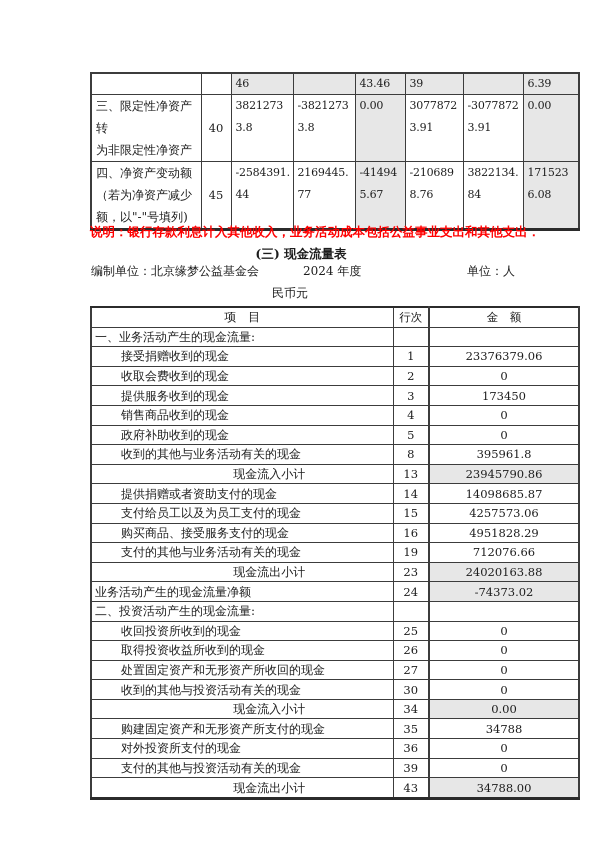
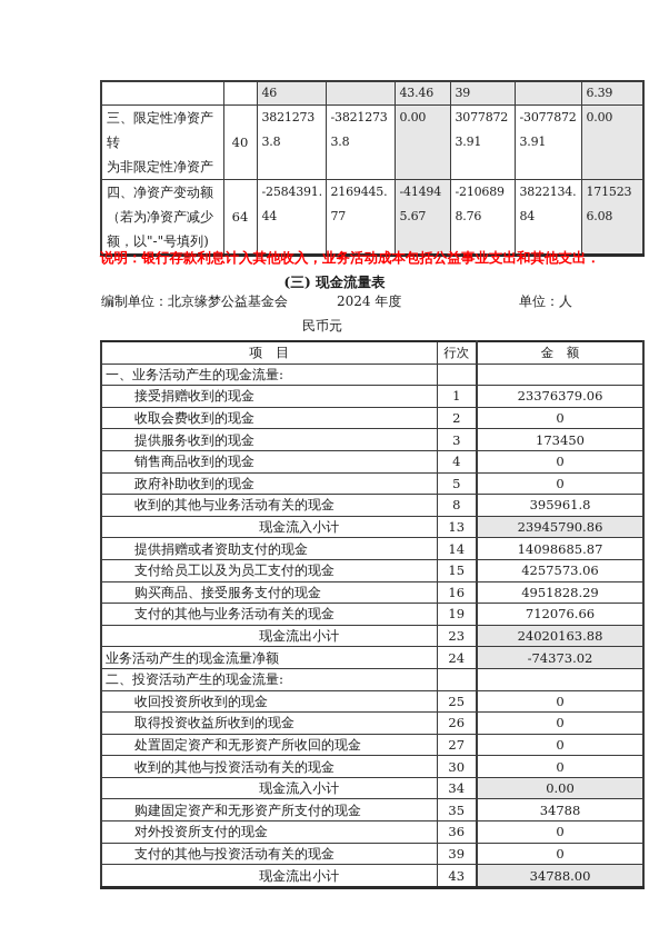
  		46		43.46	39		6.39
  三、限定性净资产转 为非限定性净资产	40	38212733.8	-38212733.8	0.00	30778723.91	-30778723.91	0.00
- 四、净资产变动额 （若为净资产减少 额，以"-"号填列)	45	-2584391.44	2169445.77	-414945.67	-2106898.76	3822134.84	1715236.08
+ 四、净资产变动额 （若为净资产减少 额，以"-"号填列)	64	-2584391.44	2169445.77	-414945.67	-2106898.76	3822134.84	1715236.08
  说明：银行存款利息计入其他收入，业务活动成本包括公益事业支出和其他支出．
  (三) 现金流量表
  编制单位：北京缘梦公益基金会
  2024 年度
  单位：人
  民币元
  项 目	行次	金 额
  一、业务活动产生的现金流量:
  接受捐赠收到的现金	1	23376379.06
  收取会费收到的现金	2	0
  提供服务收到的现金	3	173450
  销售商品收到的现金	4	0
  政府补助收到的现金	5	0
  收到的其他与业务活动有关的现金	8	395961.8
  现金流入小计	13	23945790.86
  提供捐赠或者资助支付的现金	14	14098685.87
  支付给员工以及为员工支付的现金	15	4257573.06
  购买商品、接受服务支付的现金	16	4951828.29
  支付的其他与业务活动有关的现金	19	712076.66
  现金流出小计	23	24020163.88
  业务活动产生的现金流量净额	24	-74373.02
  二、投资活动产生的现金流量:
  收回投资所收到的现金	25	0
  取得投资收益所收到的现金	26	0
  处置固定资产和无形资产所收回的现金	27	0
  收到的其他与投资活动有关的现金	30	0
  现金流入小计	34	0.00
  购建固定资产和无形资产所支付的现金	35	34788
  对外投资所支付的现金	36	0
  支付的其他与投资活动有关的现金	39	0
  现金流出小计	43	34788.00
